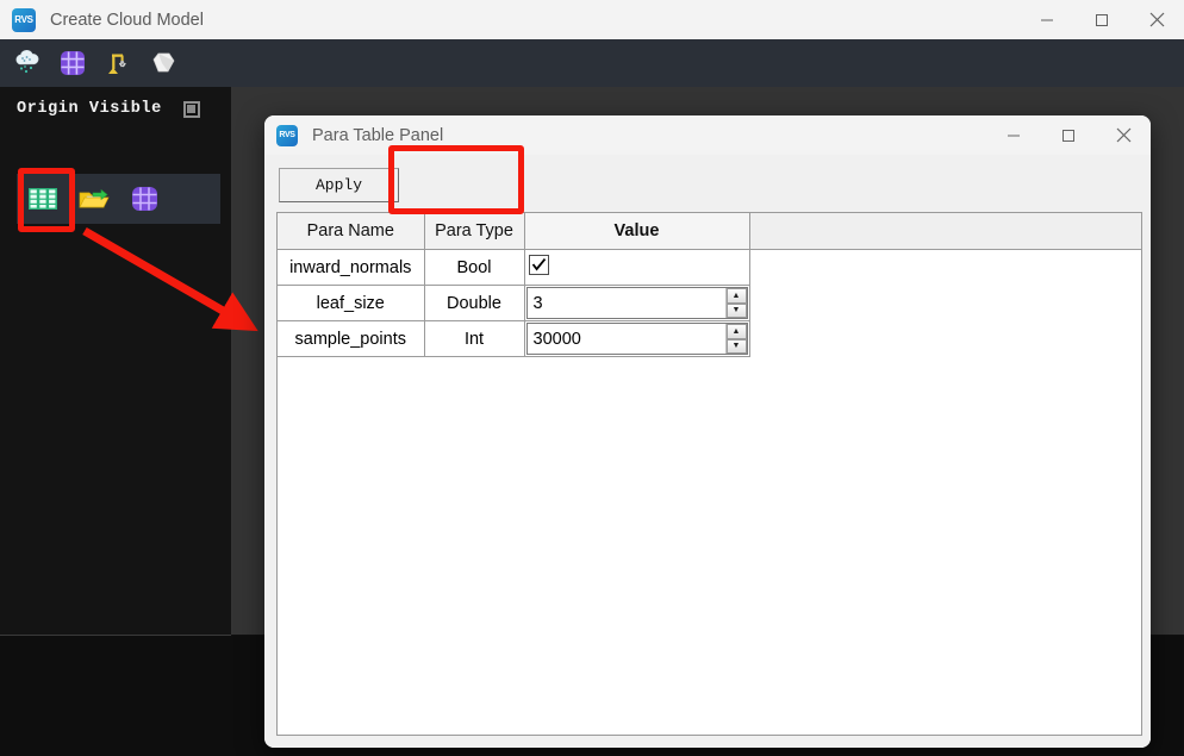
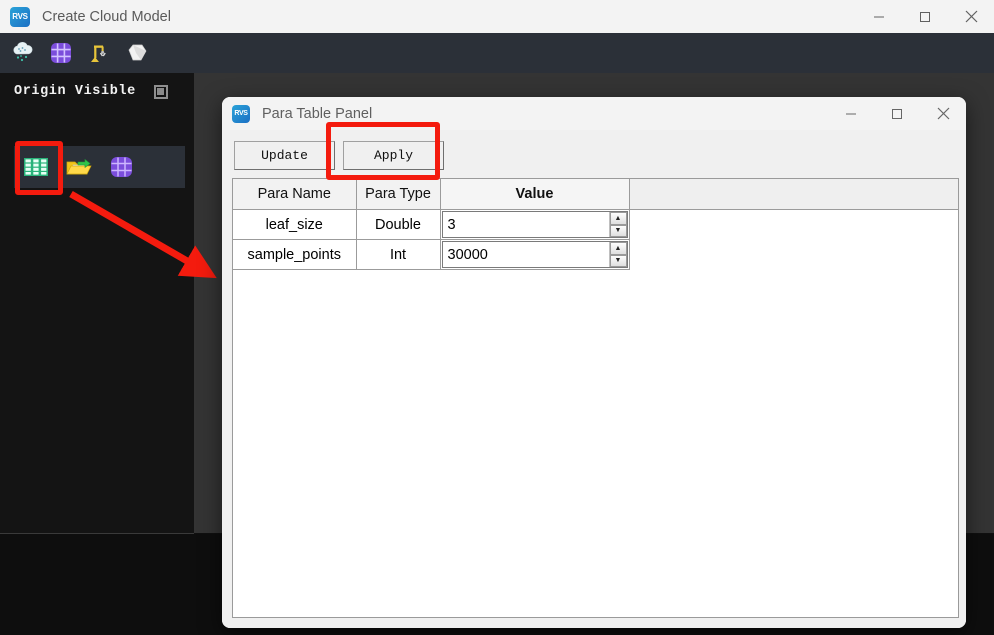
  RVS
  Create Cloud Model
  Origin Visible
  Para Table Panel
+ Update
  Apply
  Para Name	Para Type	Value
- inward_normals	Bool
  leaf_size	Double	3
  sample_points	Int	30000
